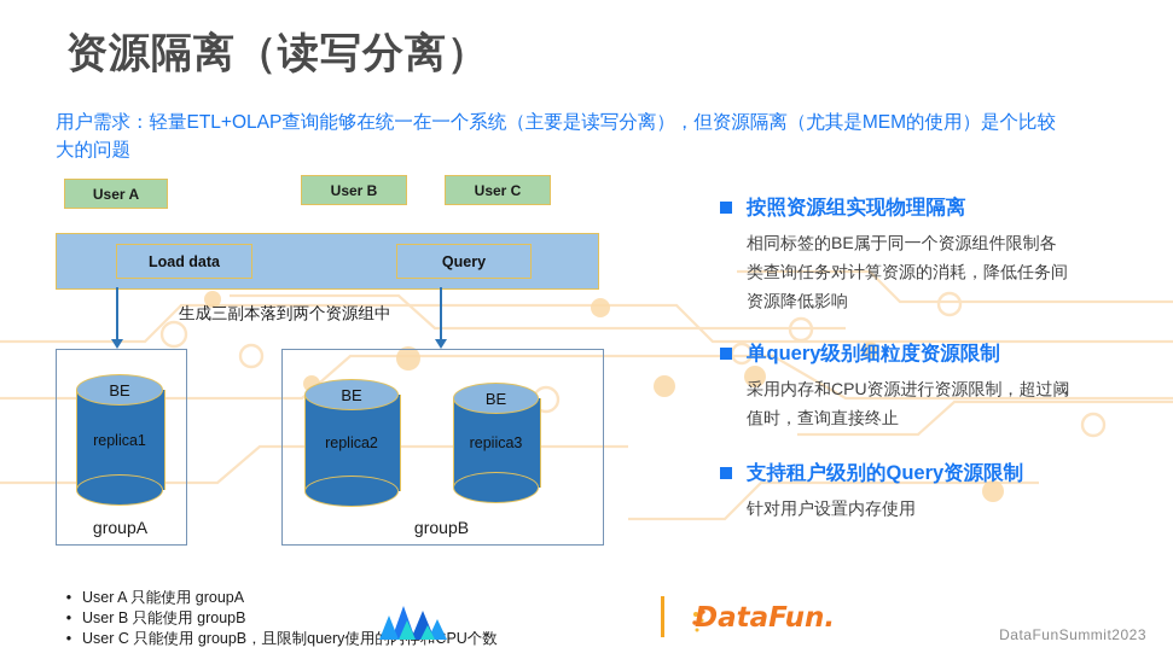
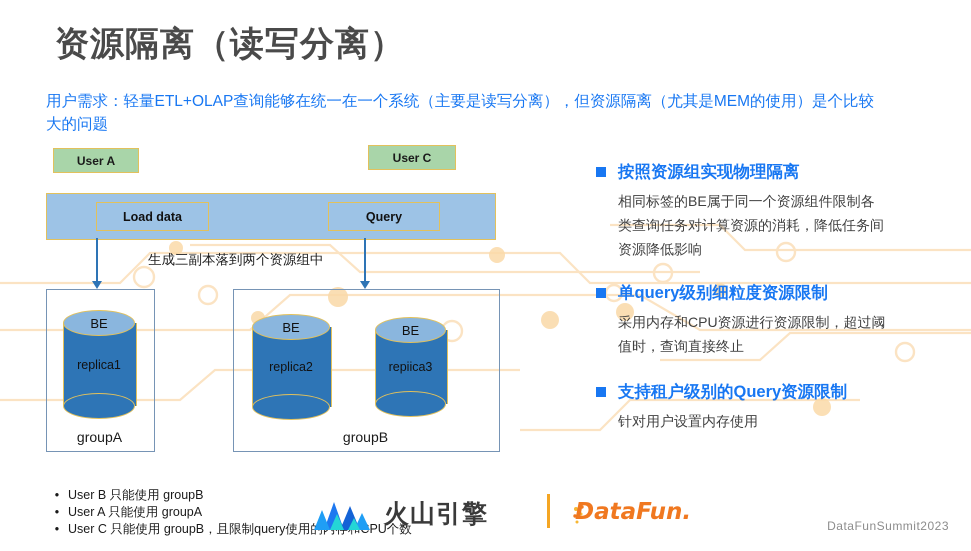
  资源隔离（读写分离）
  用户需求：轻量ETL+OLAP查询能够在统一在一个系统（主要是读写分离），但资源隔离（尤其是MEM的使用）是个比较大的问题
  User A
- User B
  User C
  Load data
  Query
  生成三副本落到两个资源组中
  BE
  replica1
  BE
  replica2
  BE
  repiica3
  groupA
  groupB
  按照资源组实现物理隔离
  相同标签的BE属于同一个资源组件限制各类查询任务对计算资源的消耗，降低任务间资源降低影响
  单query级别细粒度资源限制
  采用内存和CPU资源进行资源限制，超过阈值时，查询直接终止
  支持租户级别的Query资源限制
  针对用户设置内存使用
  •
- User A 只能使用 groupA
+ User B 只能使用 groupB
  •
- User B 只能使用 groupB
+ User A 只能使用 groupA
  •
  User C 只能使用 groupB，且限制query使用PU个数
+ 火山引擎
  DataFun.
  DataFunSummit2023
